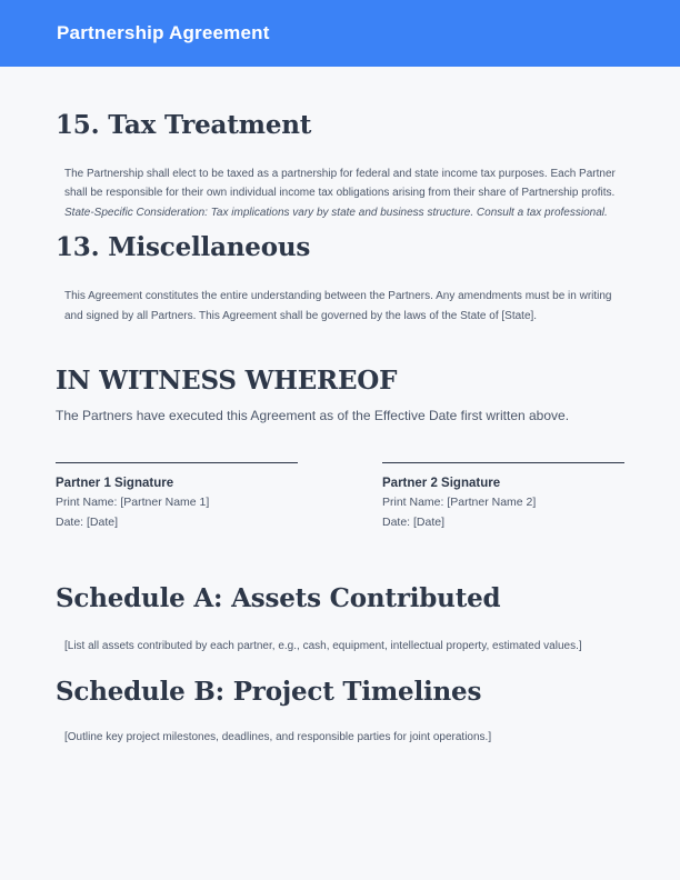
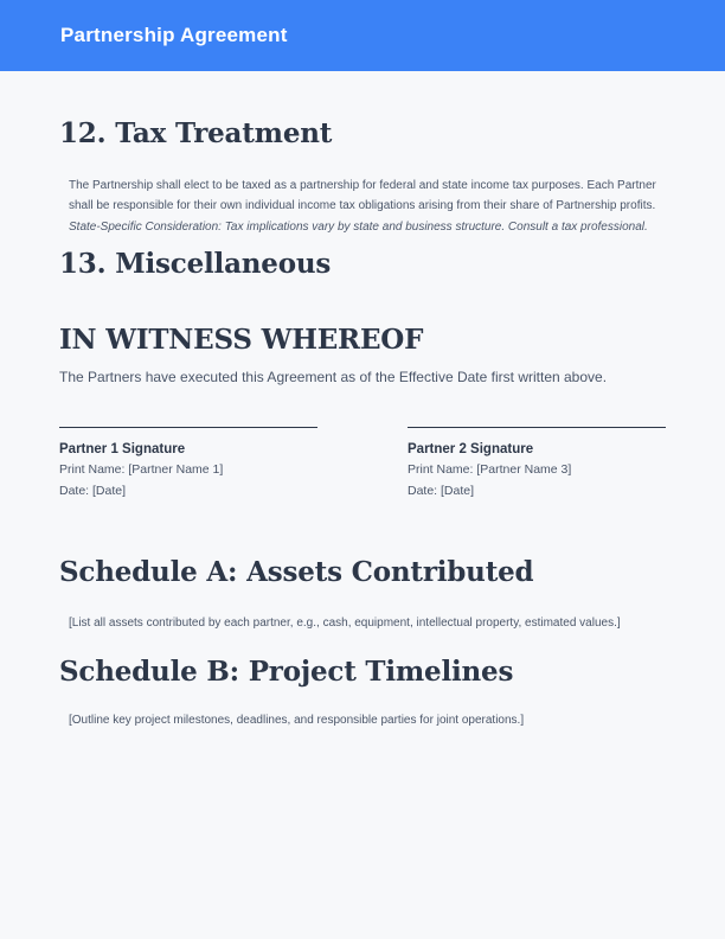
  Partnership Agreement
- 15. Tax Treatment
+ 12. Tax Treatment
  The Partnership shall elect to be taxed as a partnership for federal and state income tax purposes. Each Partner shall be responsible for their own individual income tax obligations arising from their share of Partnership profits.
  State-Specific Consideration: Tax implications vary by state and business structure. Consult a tax professional.
  13. Miscellaneous
- This Agreement constitutes the entire understanding between the Partners. Any amendments must be in writing and signed by all Partners. This Agreement shall be governed by the laws of the State of [State].
  IN WITNESS WHEREOF
  The Partners have executed this Agreement as of the Effective Date first written above.
  Partner 1 Signature
  Print Name: [Partner Name 1]
  Date: [Date]
  Partner 2 Signature
- Print Name: [Partner Name 2]
+ Print Name: [Partner Name 3]
  Date: [Date]
  Schedule A: Assets Contributed
  [List all assets contributed by each partner, e.g., cash, equipment, intellectual property, estimated values.]
  Schedule B: Project Timelines
  [Outline key project milestones, deadlines, and responsible parties for joint operations.]
